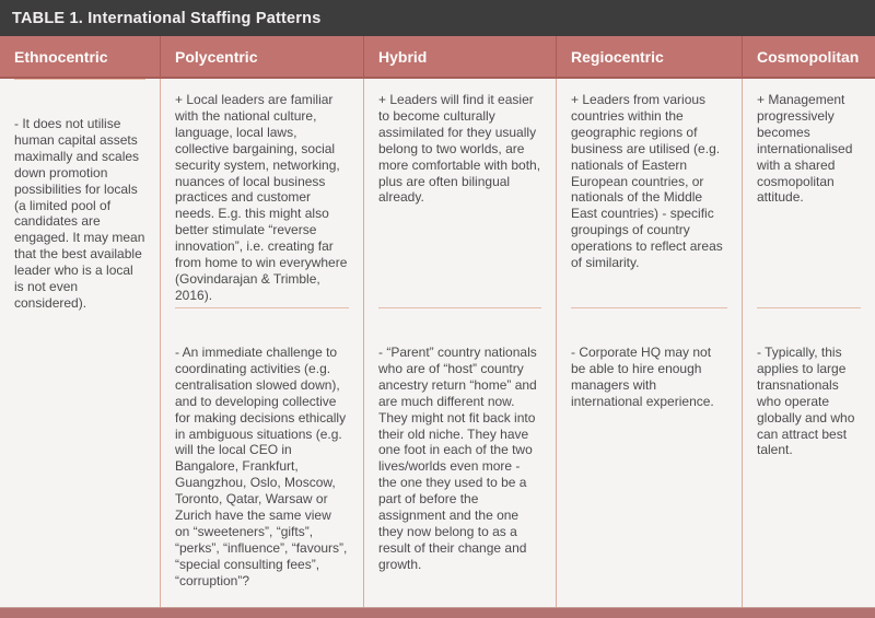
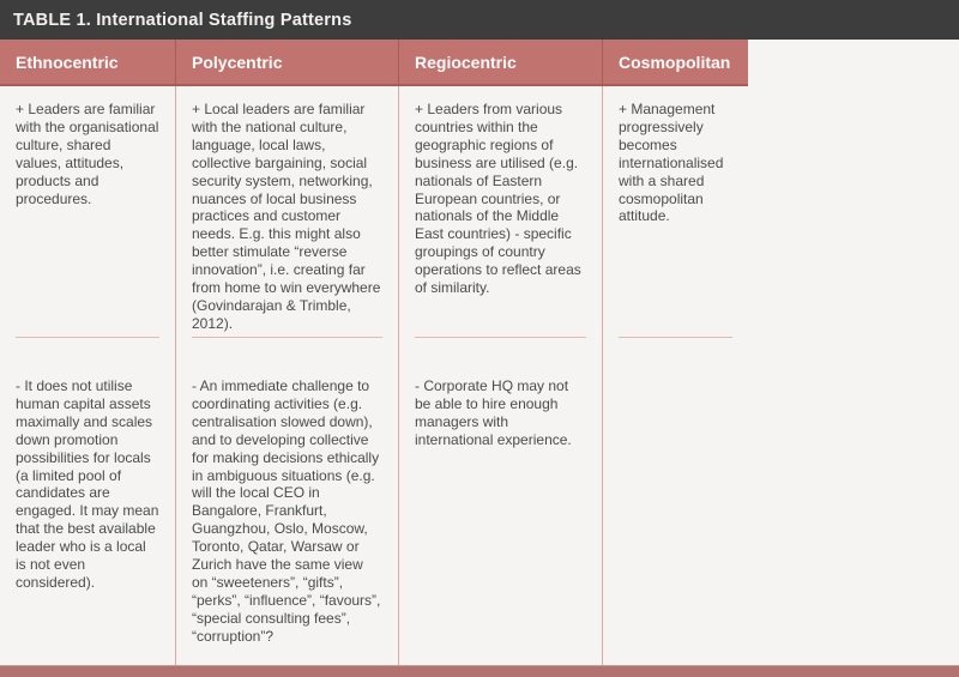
  TABLE 1. International Staffing Patterns
  Ethnocentric
+ + Leaders are familiar with the organisational culture, shared values, attitudes, products and procedures.
  - It does not utilise human capital assets maximally and scales down promotion possibilities for locals (a limited pool of candidates are engaged. It may mean that the best available leader who is a local is not even considered).
  Polycentric
- + Local leaders are familiar with the national culture, language, local laws, collective bargaining, social security system, networking, nuances of local business practices and customer needs. E.g. this might also better stimulate “reverse innovation”, i.e. creating far from home to win everywhere (Govindarajan & Trimble, 2016).
+ + Local leaders are familiar with the national culture, language, local laws, collective bargaining, social security system, networking, nuances of local business practices and customer needs. E.g. this might also better stimulate “reverse innovation”, i.e. creating far from home to win everywhere (Govindarajan & Trimble, 2012).
  - An immediate challenge to coordinating activities (e.g. centralisation slowed down), and to developing collective for making decisions ethically in ambiguous situations (e.g. will the local CEO in Bangalore, Frankfurt, Guangzhou, Oslo, Moscow, Toronto, Qatar, Warsaw or Zurich have the same view on “sweeteners”, “gifts”, “perks”, “influence”, “favours”, “special consulting fees”, “corruption”?
- Hybrid
- + Leaders will find it easier to become culturally assimilated for they usually belong to two worlds, are more comfortable with both, plus are often bilingual already.
- - “Parent” country nationals who are of “host” country ancestry return “home” and are much different now. They might not fit back into their old niche. They have one foot in each of the two lives/worlds even more - the one they used to be a part of before the assignment and the one they now belong to as a result of their change and growth.
  Regiocentric
  + Leaders from various countries within the geographic regions of business are utilised (e.g. nationals of Eastern European countries, or nationals of the Middle East countries) - specific groupings of country operations to reflect areas of similarity.
  - Corporate HQ may not be able to hire enough managers with international experience.
  Cosmopolitan
  + Management progressively becomes internationalised with a shared cosmopolitan attitude.
- - Typically, this applies to large transnationals who operate globally and who can attract best talent.
